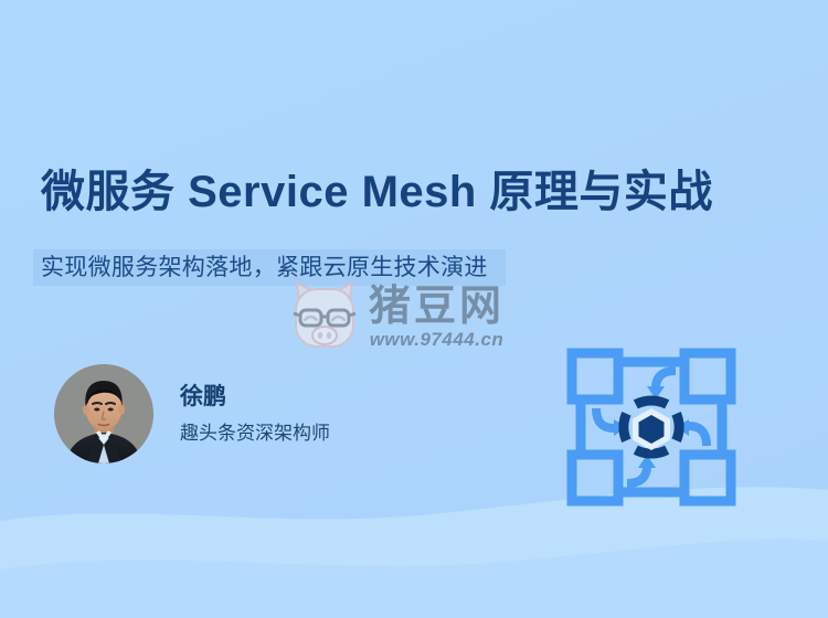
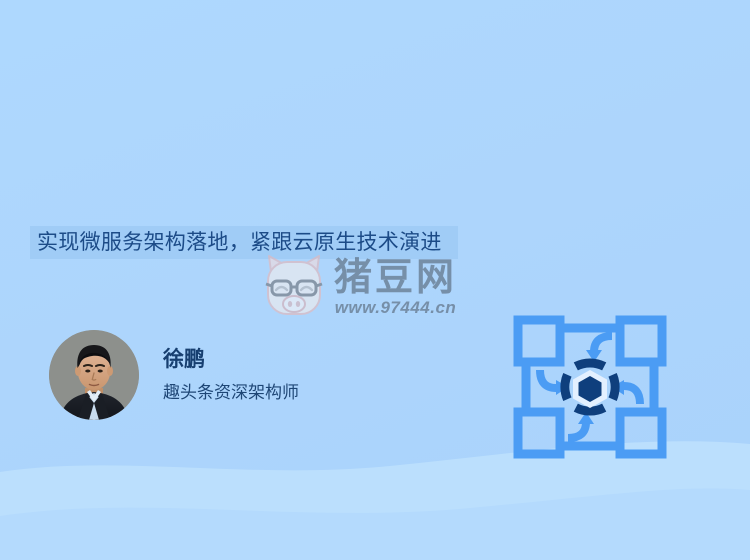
- 微服务 Service Mesh 原理与实战
  实现微服务架构落地，紧跟云原生技术演进
  徐鹏
  趣头条资深架构师
  猪豆网
  www.97444.cn
